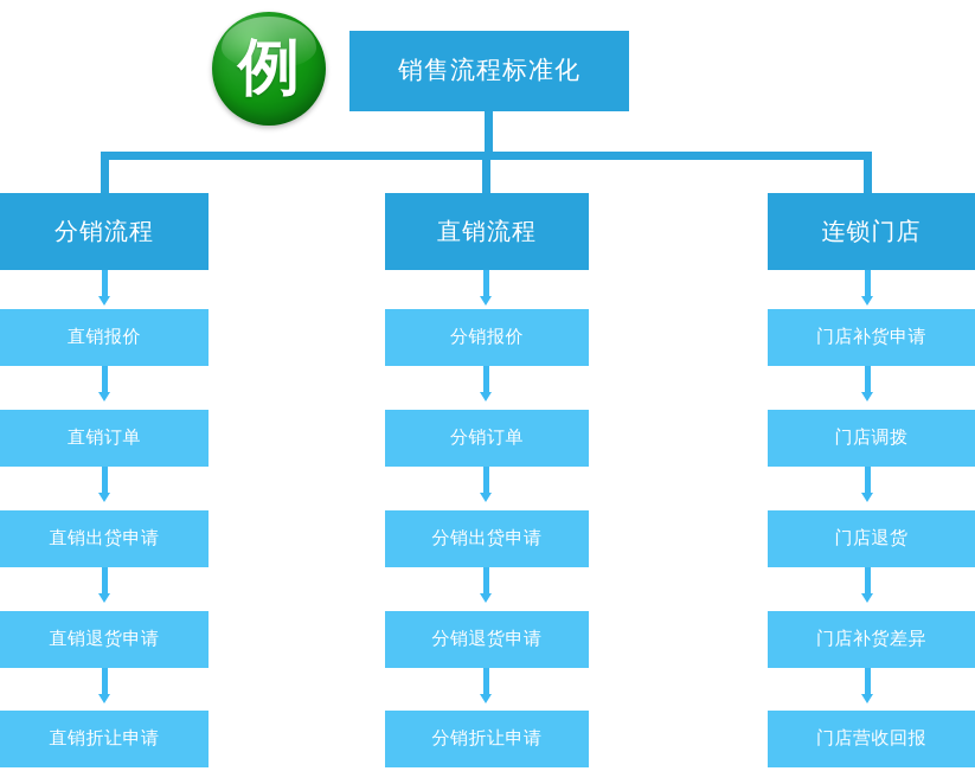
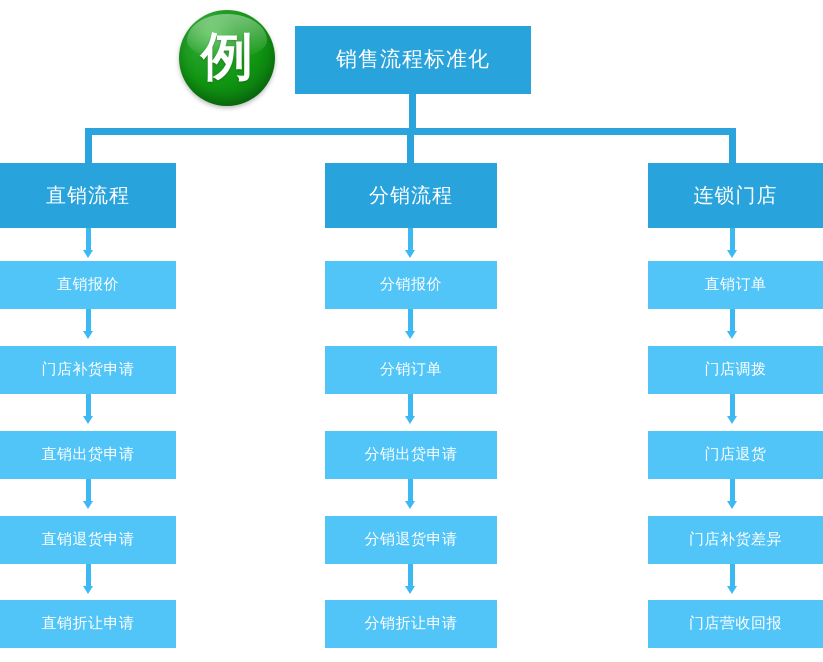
  例
  销售流程标准化
- 分销流程
+ 直销流程
  直销报价
- 直销订单
+ 门店补货申请
  直销出贷申请
  直销退货申请
  直销折让申请
- 直销流程
+ 分销流程
  分销报价
  分销订单
  分销出贷申请
  分销退货申请
  分销折让申请
  连锁门店
- 门店补货申请
+ 直销订单
  门店调拨
  门店退货
  门店补货差异
  门店营收回报
